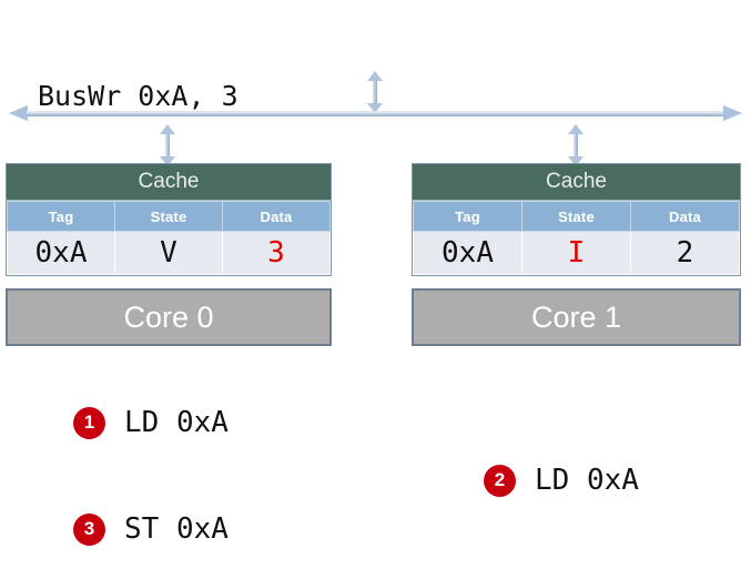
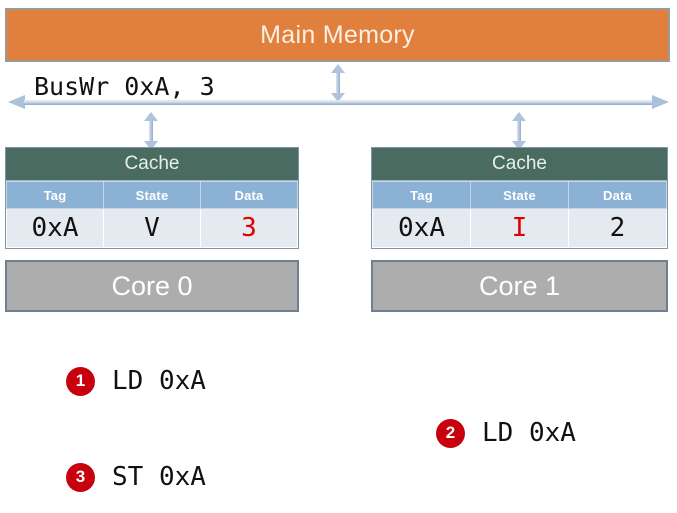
+ Main Memory
  BusWr 0xA, 3
  Cache
  Tag	State	Data
  0xA	V	3
  Core 0
  Cache
  Tag	State	Data
  0xA	I	2
  Core 1
  1
  LD 0xA
  2
  LD 0xA
  3
  ST 0xA
